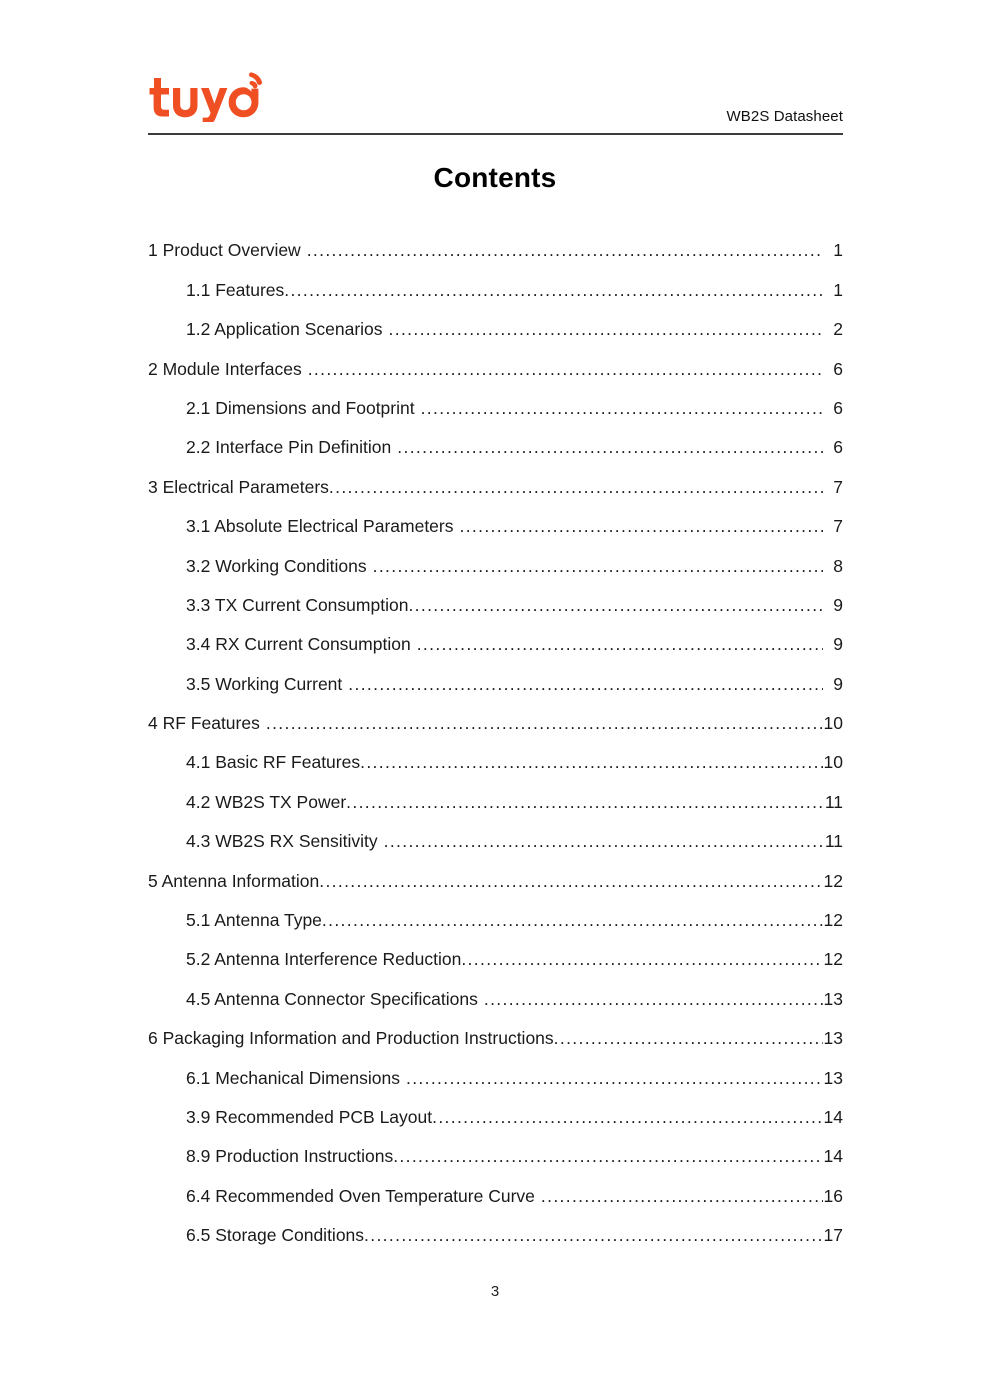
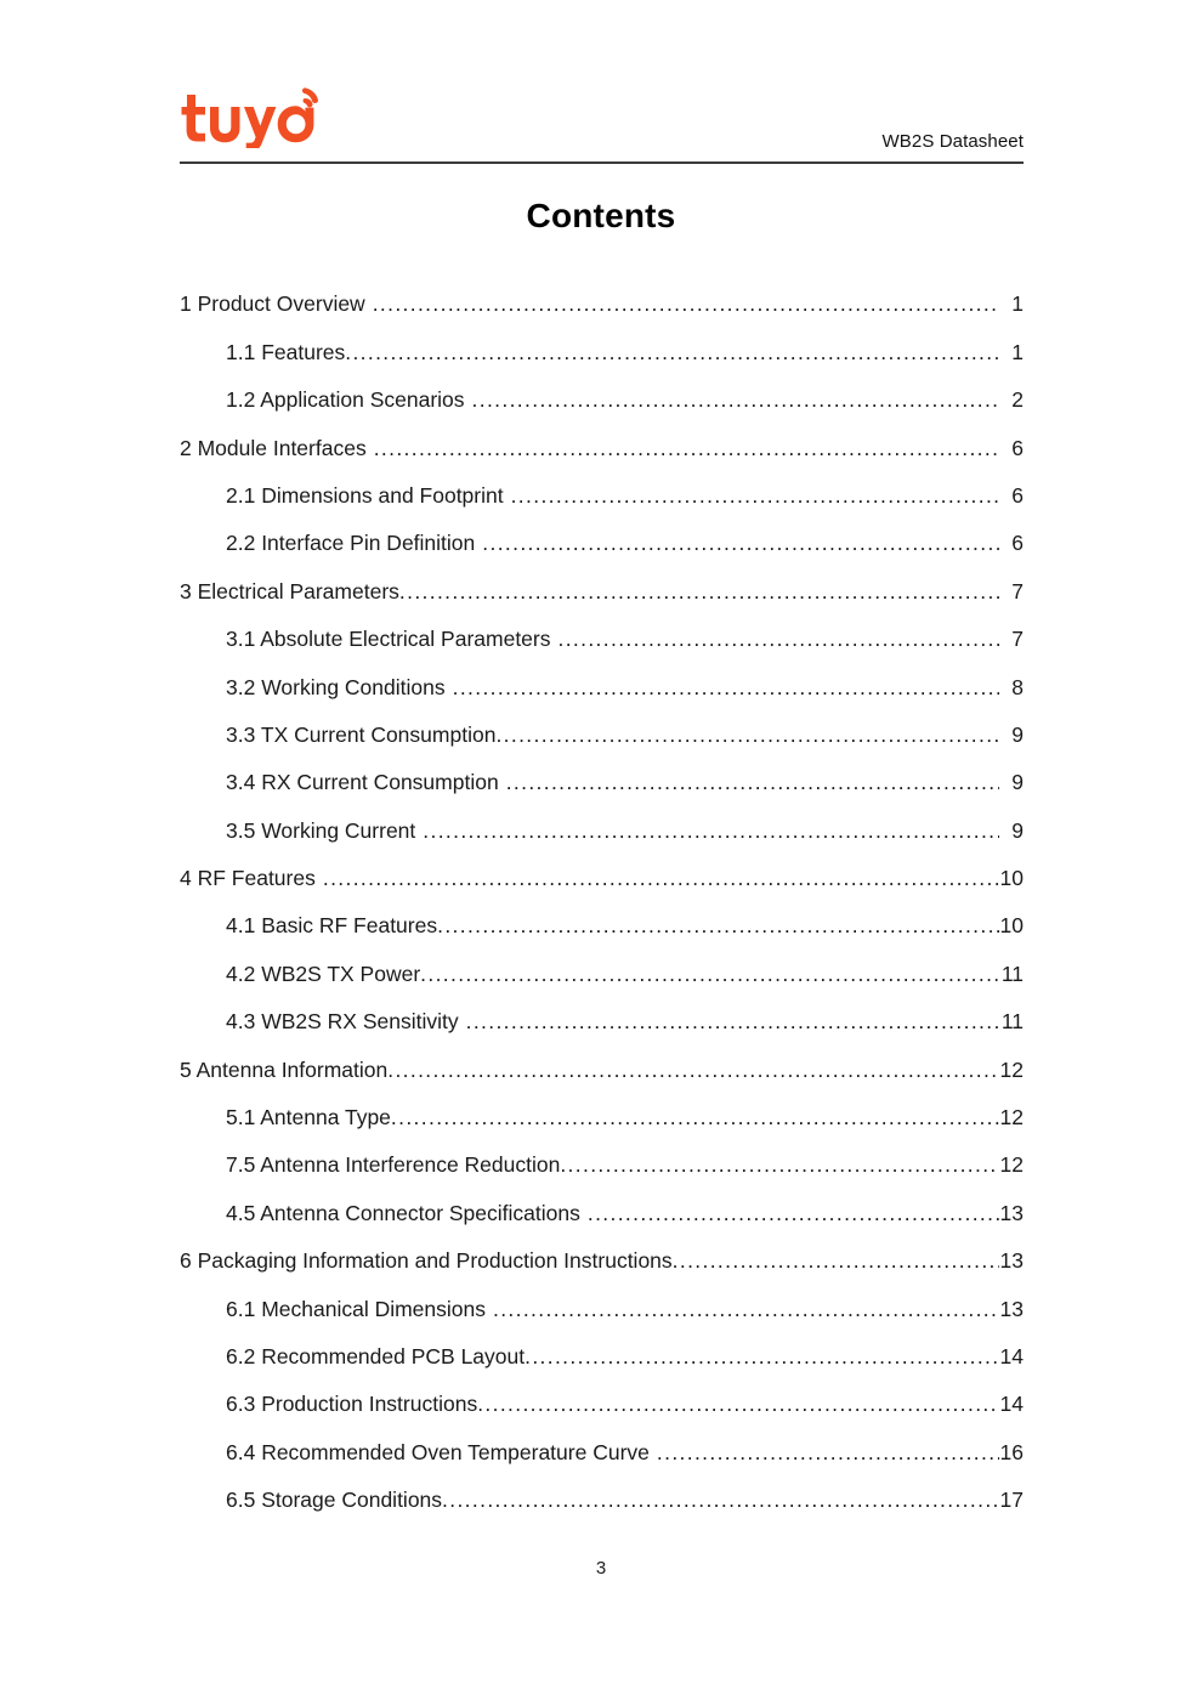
  WB2S Datasheet
  Contents
  1 Product Overview
  1
  1.1 Features
  1
  1.2 Application Scenarios
  2
  2 Module Interfaces
  6
  2.1 Dimensions and Footprint
  6
  2.2 Interface Pin Definition
  6
  3 Electrical Parameters
  7
  3.1 Absolute Electrical Parameters
  7
  3.2 Working Conditions
  8
  3.3 TX Current Consumption
  9
  3.4 RX Current Consumption
  9
  3.5 Working Current
  9
  4 RF Features
  10
  4.1 Basic RF Features
  10
  4.2 WB2S TX Power
  11
  4.3 WB2S RX Sensitivity
  11
  5 Antenna Information
  12
  5.1 Antenna Type
  12
- 5.2 Antenna Interference Reduction
+ 7.5 Antenna Interference Reduction
  12
  4.5 Antenna Connector Specifications
  13
  6 Packaging Information and Production Instructions
  13
  6.1 Mechanical Dimensions
  13
- 3.9 Recommended PCB Layout
+ 6.2 Recommended PCB Layout
  14
- 8.9 Production Instructions
+ 6.3 Production Instructions
  14
  6.4 Recommended Oven Temperature Curve
  16
  6.5 Storage Conditions
  17
  3
